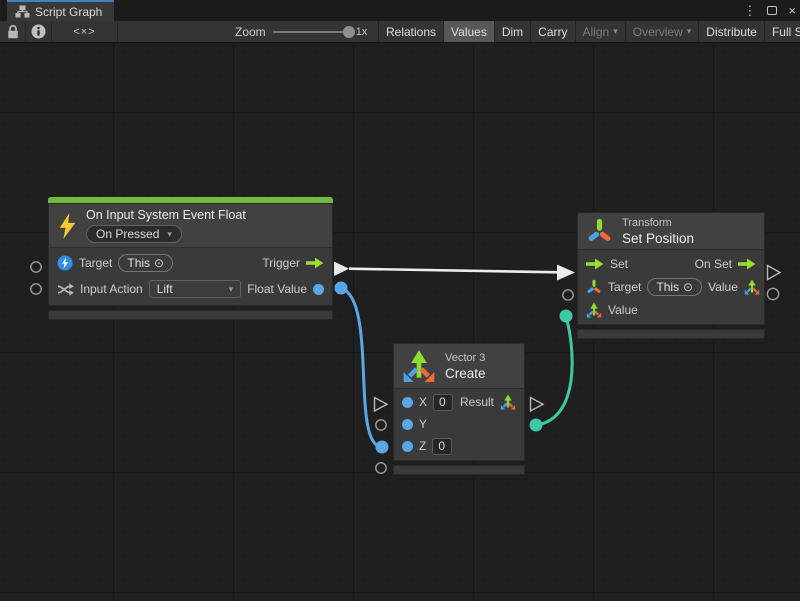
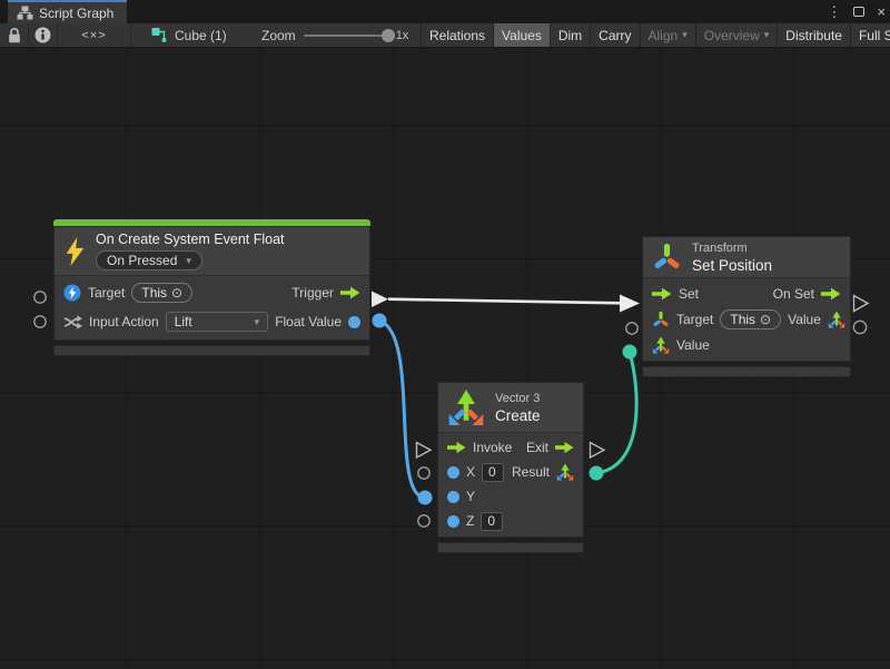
  Script Graph
  ⋮
  ×
  <×>
+ Cube (1)
  Zoom
  1x
  Relations
  Values
  Dim
  Carry
  Align
  ▾
  Overview
  ▾
  Distribute
- On Input System Event Float
+ On Create System Event Float
  On Pressed
  ▾
  Target
  This
  ⊙
  Trigger
  Input Action
  Lift
  ▾
  Float Value
  Vector 3
  Create
+ Invoke
+ Exit
  X
  0
  Result
  Y
  Z
  0
  Transform
  Set Position
  Set
  On Set
  Target
  This
  ⊙
  Value
  Value
